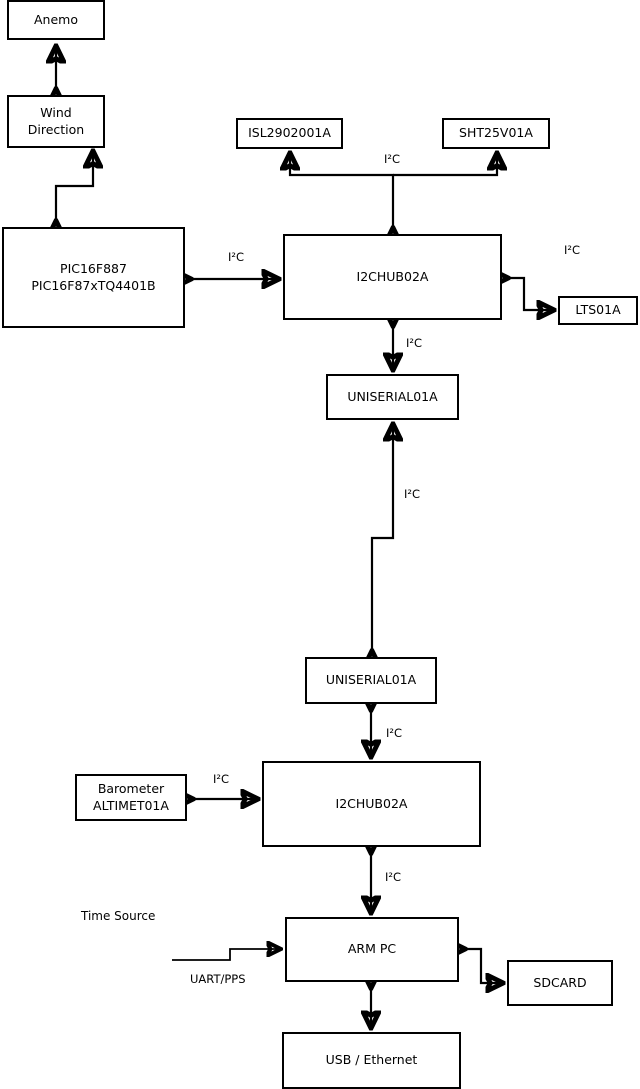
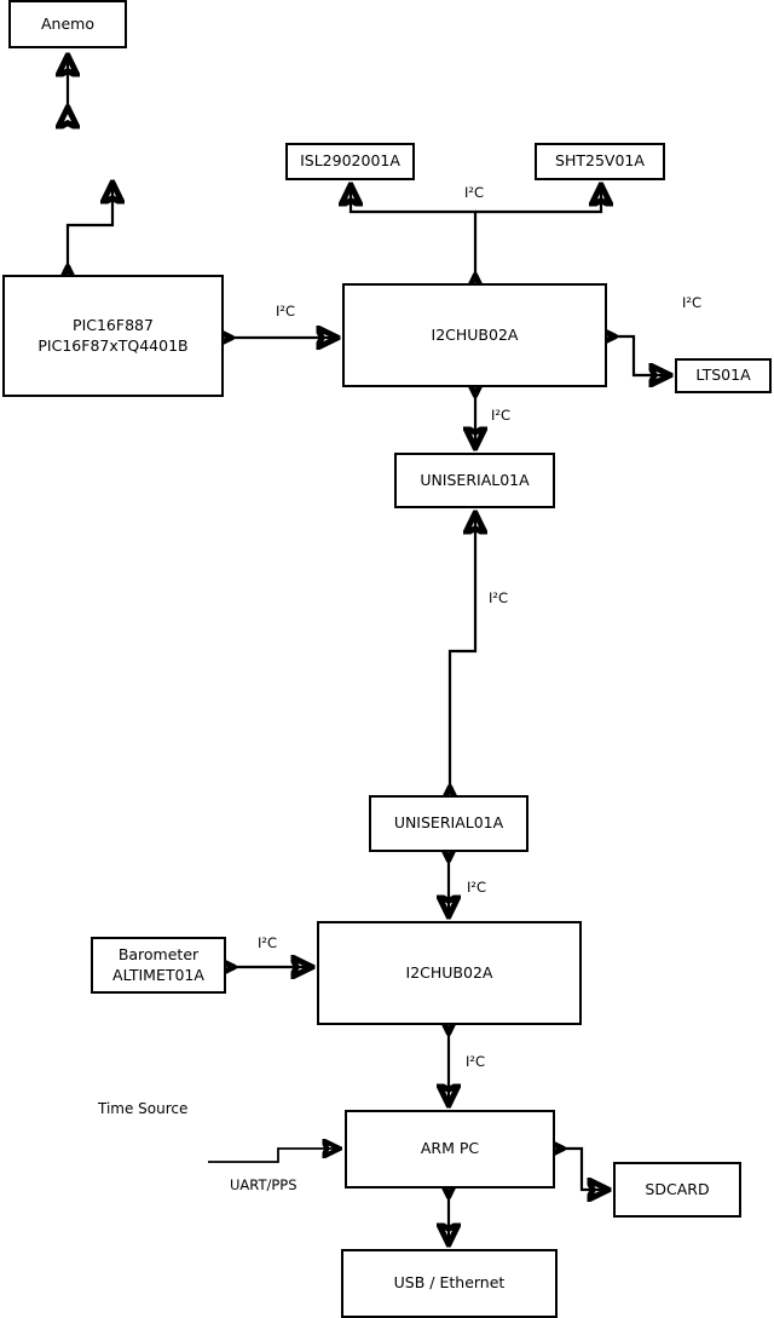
  Anemo
- Wind
- Direction
  PIC16F887
  PIC16F87xTQ4401B
  ISL2902001A
  SHT25V01A
  I2CHUB02A
  LTS01A
  UNISERIAL01A
  UNISERIAL01A
  Barometer
  ALTIMET01A
  I2CHUB02A
  ARM PC
  SDCARD
  USB / Ethernet
  I²C
  I²C
  I²C
  I²C
  I²C
  I²C
  I²C
  I²C
  Time Source
  UART/PPS
